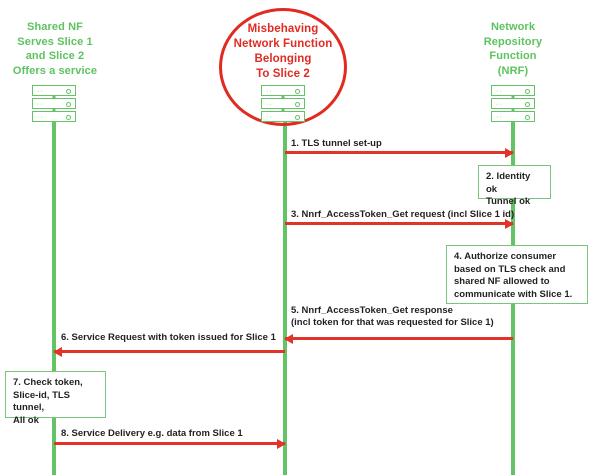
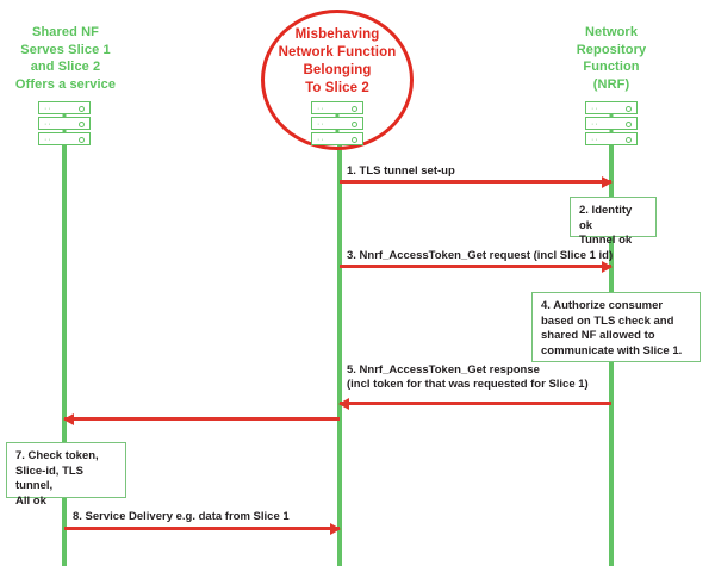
  Shared NF
  Serves Slice 1
  and Slice 2
  Offers a service
  Misbehaving
  Network Function
  Belonging
  To Slice 2
  Network
  Repository
  Function
  (NRF)
  1. TLS tunnel set-up
  2. Identity ok
  Tunnel ok
  3. Nnrf_AccessToken_Get request (incl Slice 1 id)
  4. Authorize consumer
  based on TLS check and
  shared NF allowed to
  communicate with Slice 1.
  5. Nnrf_AccessToken_Get response
  (incl token for that was requested for Slice 1)
- 6. Service Request with token issued for Slice 1
  7. Check token,
  Slice-id, TLS tunnel,
  All ok
  8. Service Delivery e.g. data from Slice 1
